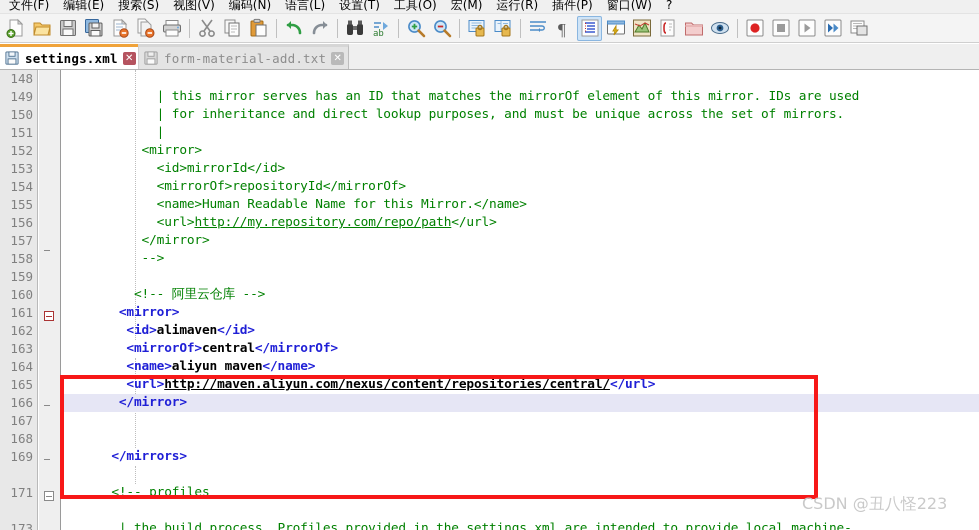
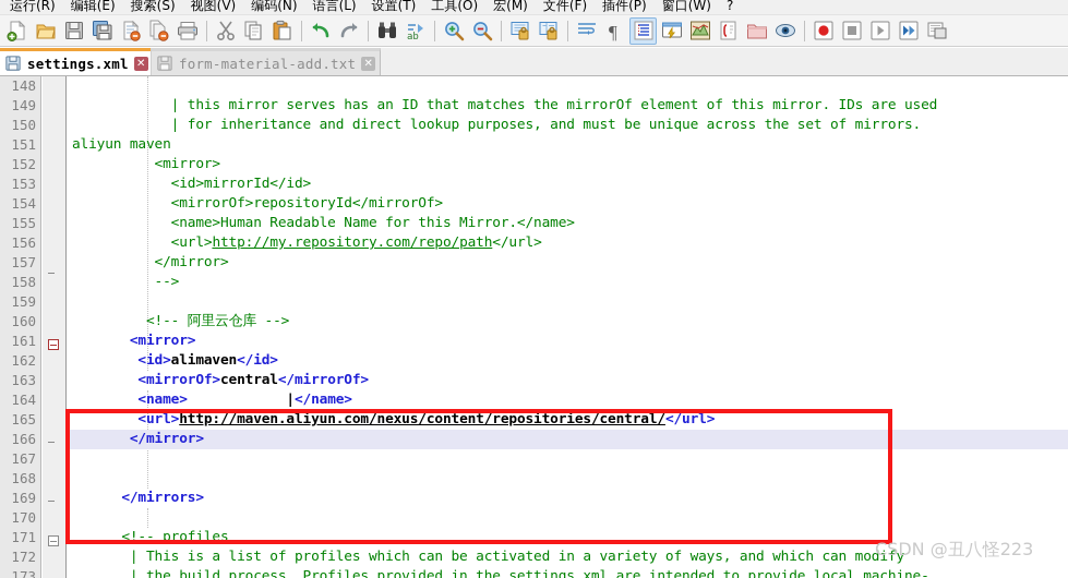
- 文件(F)
+ 运行(R)
  编辑(E)
  搜索(S)
  视图(V)
  编码(N)
  语言(L)
  设置(T)
  工具(O)
  宏(M)
- 运行(R)
+ 文件(F)
  插件(P)
  窗口(W)
  ?
  ab
  ¶
  settings.xml
  ✕
  form-material-add.txt
  ✕
  148
  149
  | this mirror serves has an ID that matches the mirrorOf element of this mirror. IDs are used
  150
  | for inheritance and direct lookup purposes, and must be unique across the set of mirrors.
  151
- |
+ aliyun maven
  152
  <mirror>
  153
  <id>mirrorId</id>
  154
  <mirrorOf>repositoryId</mirrorOf>
  155
  <name>Human Readable Name for this Mirror.</name>
  156
  <url>http://my.repository.com/repo/path</url>
  157
  </mirror>
  158
  -->
  159
  160
  <!-- 阿里云仓库 -->
  161
  <mirror>
  162
  <id>alimaven</id>
  163
  <mirrorOf>central</mirrorOf>
  164
- <name>aliyun maven</name>
+ <name> |</name>
  165
  <url>http://maven.aliyun.com/nexus/content/repositories/central/</url>
  166
  </mirror>
  167
  168
  169
  </mirrors>
+ 170
  171
  <!-- profiles
+ 172
+ | This is a list of profiles which can be activated in a variety of ways, and which can modify
  173
  | the build process. Profiles provided in the settings.xml are intended to provide local machine-
  CSDN @丑八怪223
